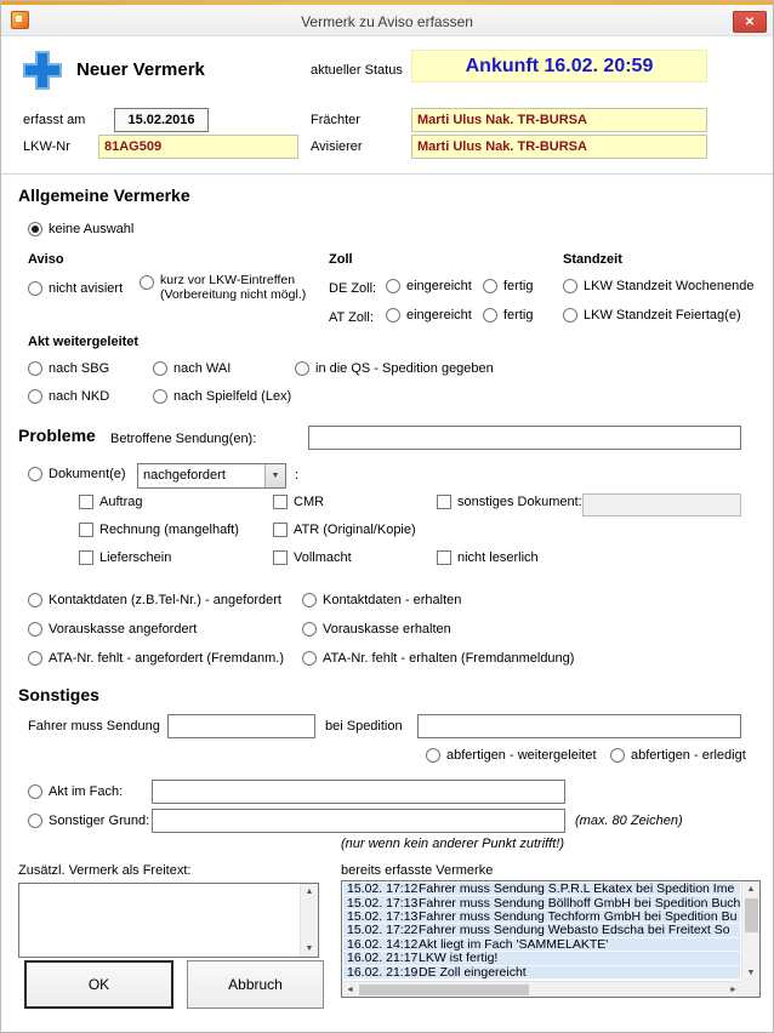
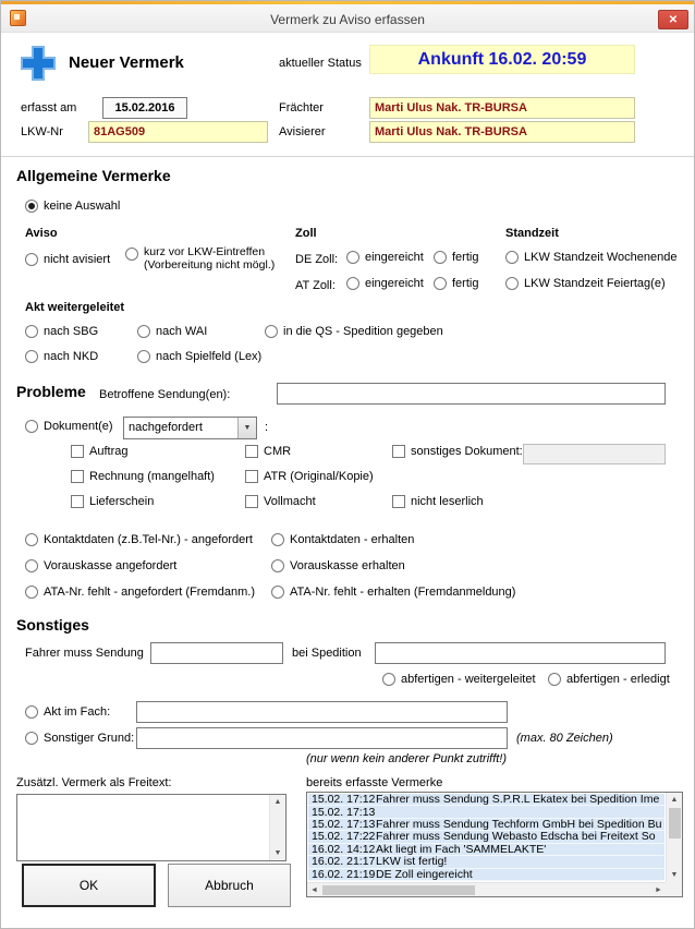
  Vermerk zu Aviso erfassen
  ✕
  Neuer Vermerk
  aktueller Status
  Ankunft 16.02. 20:59
  erfasst am
  15.02.2016
  Frächter
  Marti Ulus Nak. TR-BURSA
  LKW-Nr
  81AG509
  Avisierer
  Marti Ulus Nak. TR-BURSA
  Allgemeine Vermerke
  keine Auswahl
  Aviso
  nicht avisiert
  kurz vor LKW-Eintreffen
  (Vorbereitung nicht mögl.)
  Zoll
  DE Zoll:
  eingereicht
  fertig
  AT Zoll:
  eingereicht
  fertig
  Standzeit
  LKW Standzeit Wochenende
  LKW Standzeit Feiertag(e)
  Akt weitergeleitet
  nach SBG
  nach WAI
  in die QS - Spedition gegeben
  nach NKD
  nach Spielfeld (Lex)
  Probleme
  Betroffene Sendung(en):
  Dokument(e)
  nachgefordert
  :
  Auftrag
  CMR
  sonstiges Dokument:
  Rechnung (mangelhaft)
  ATR (Original/Kopie)
  Lieferschein
  Vollmacht
  nicht leserlich
  Kontaktdaten (z.B.Tel-Nr.) - angefordert
  Kontaktdaten - erhalten
  Vorauskasse angefordert
  Vorauskasse erhalten
  ATA-Nr. fehlt - angefordert (Fremdanm.)
  ATA-Nr. fehlt - erhalten (Fremdanmeldung)
  Sonstiges
  Fahrer muss Sendung
  bei Spedition
  abfertigen - weitergeleitet
  abfertigen - erledigt
  Akt im Fach:
  Sonstiger Grund:
  (max. 80 Zeichen)
  (nur wenn kein anderer Punkt zutrifft!)
  Zusätzl. Vermerk als Freitext:
  bereits erfasste Vermerke
  15.02. 17:12
  Fahrer muss Sendung S.P.R.L Ekatex bei Spedition Ime
  15.02. 17:13
- Fahrer muss Sendung Böllhoff GmbH bei Spedition Buch
  15.02. 17:13
  Fahrer muss Sendung Techform GmbH bei Spedition Bu
  15.02. 17:22
  Fahrer muss Sendung Webasto Edscha bei Freitext So
  16.02. 14:12
  Akt liegt im Fach 'SAMMELAKTE'
  16.02. 21:17
  LKW ist fertig!
  16.02. 21:19
  DE Zoll eingereicht
  OK
  Abbruch
